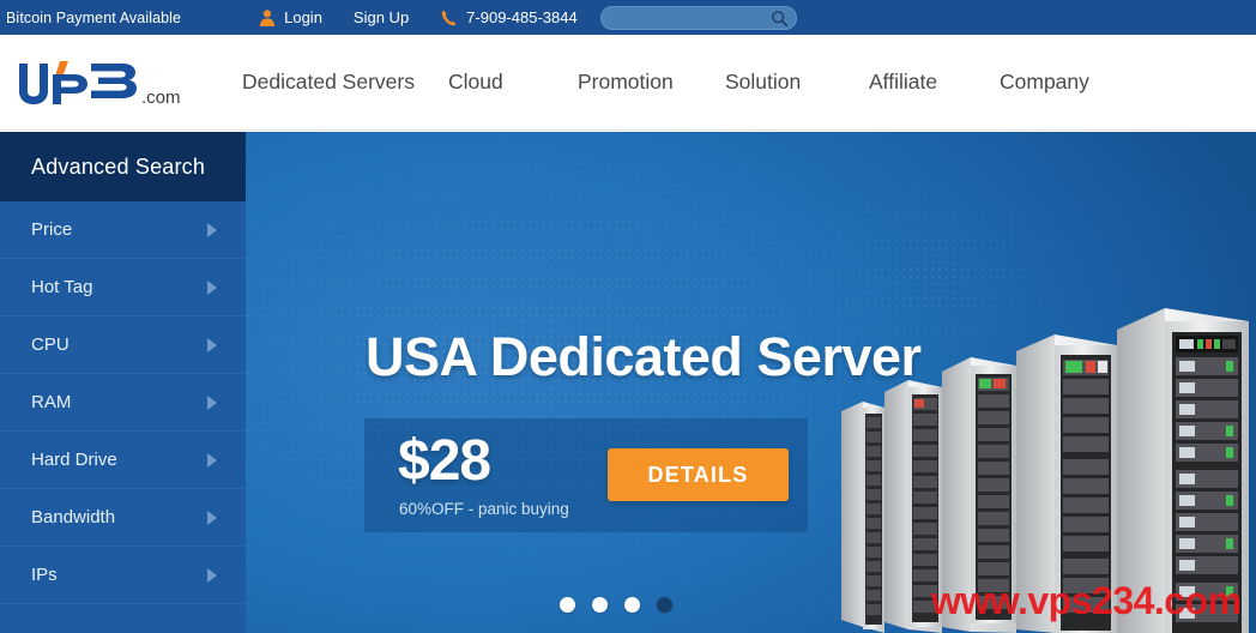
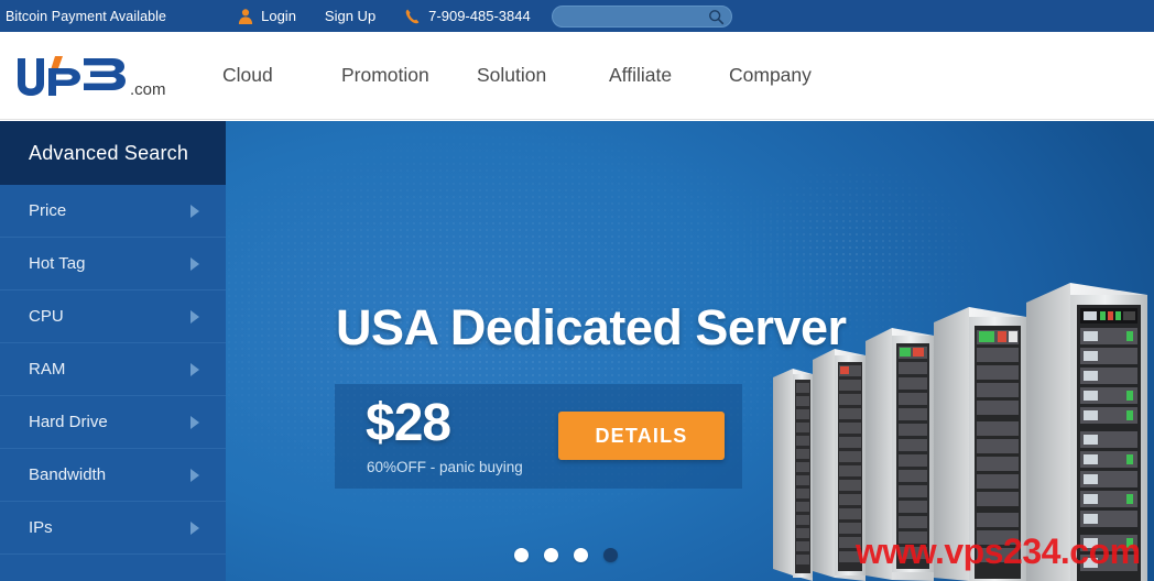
  Bitcoin Payment Available
  Login
  Sign Up
  7-909-485-3844
  .com
- Dedicated Servers
  Cloud
  Promotion
  Solution
  Affiliate
  Company
  Advanced Search
  Price
  Hot Tag
  CPU
  RAM
  Hard Drive
  Bandwidth
  IPs
  USA Dedicated Server
  $28
  60%OFF - panic buying
  DETAILS
  www.vps234.com
